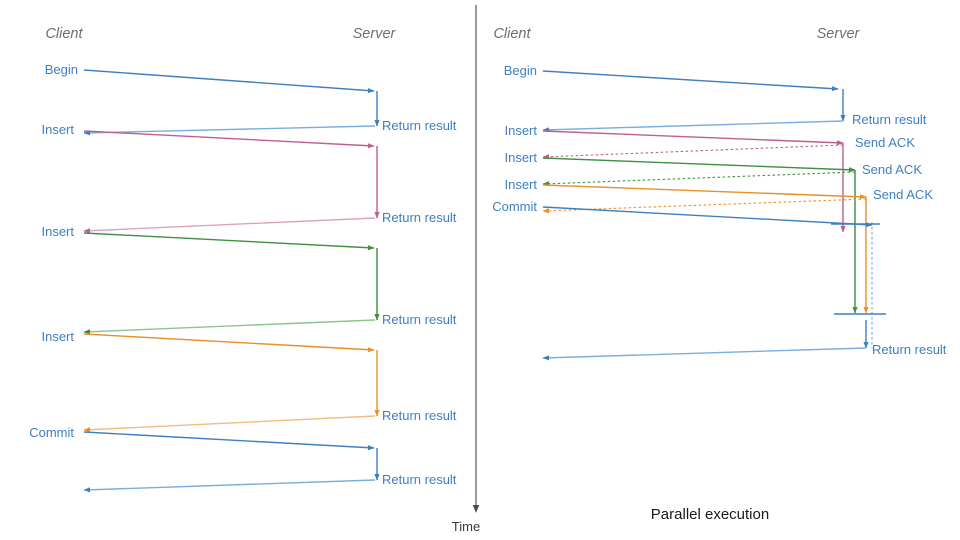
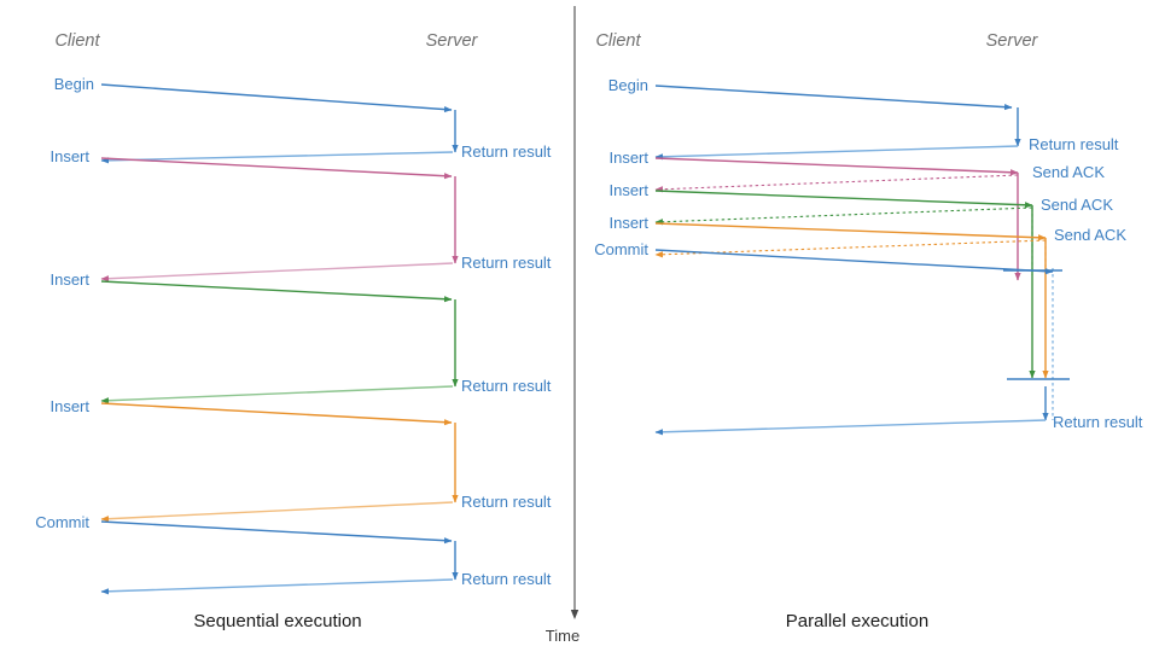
  Client
  Server
  Begin
  Return result
  Insert
  Return result
  Insert
  Return result
  Insert
  Return result
  Commit
  Return result
+ Sequential execution
  Client
  Server
  Begin
  Return result
  Insert
  Send ACK
  Insert
  Send ACK
  Insert
  Send ACK
  Commit
  Return result
  Parallel execution
  Time
